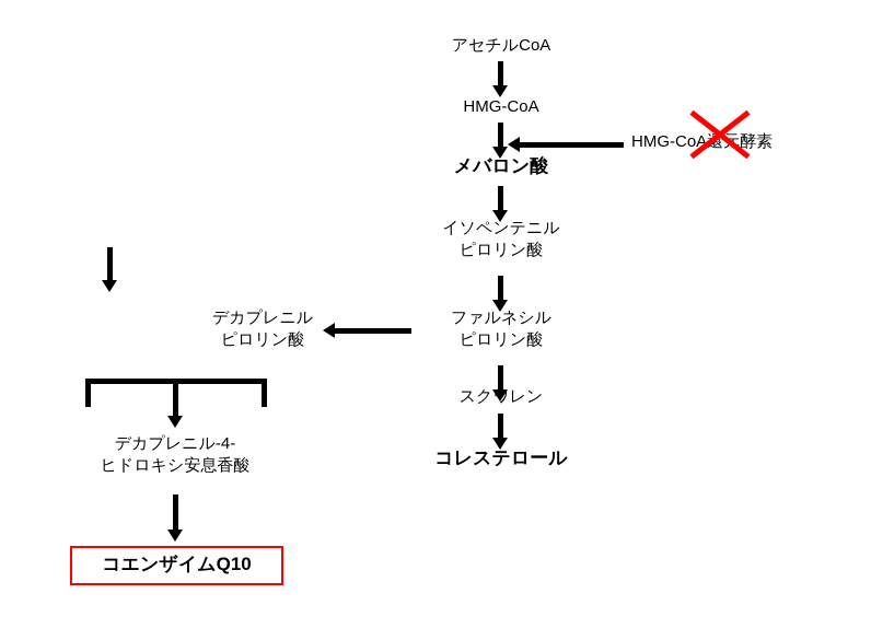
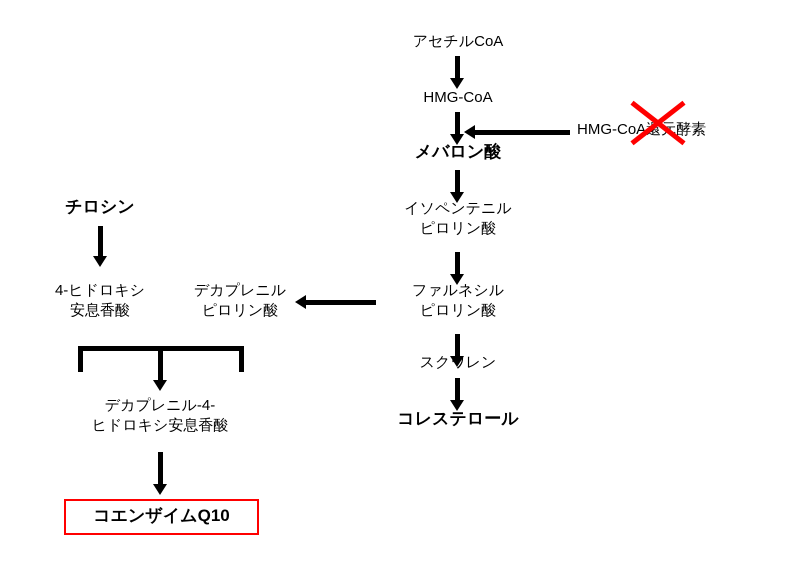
  アセチルCoA
  HMG-CoA
  メバロン酸
  イソペンテニル
  ピロリン酸
  ファルネシル
  ピロリン酸
  スクワレン
  コレステロール
  HMG-CoA酵素
+ チロシン
+ 4-ヒドロキシ
+ 安息香酸
  デカプレニル
  ピロリン酸
  デカプレニル-4-
  ヒドロキシ安息香酸
  コエンザイムQ10
